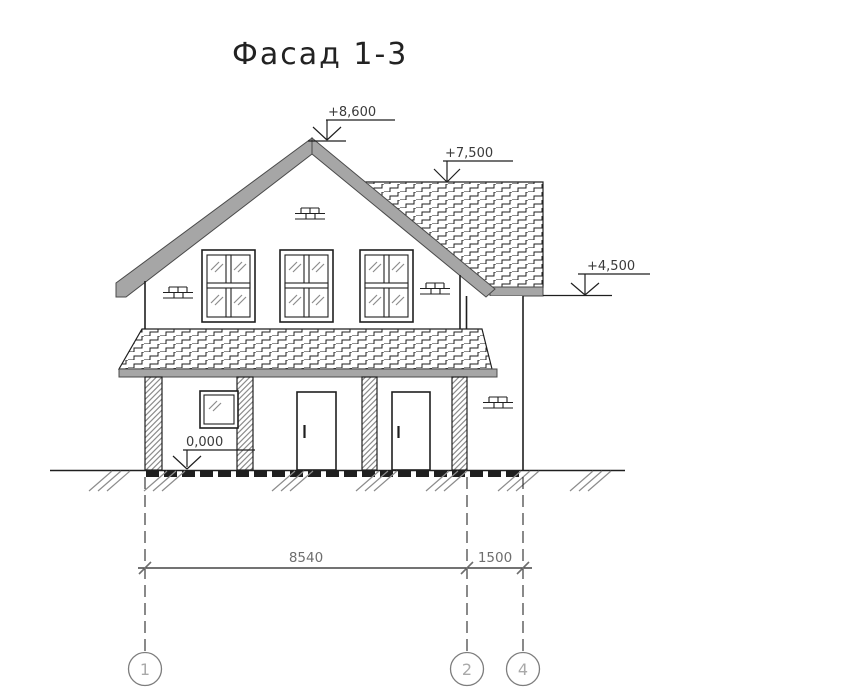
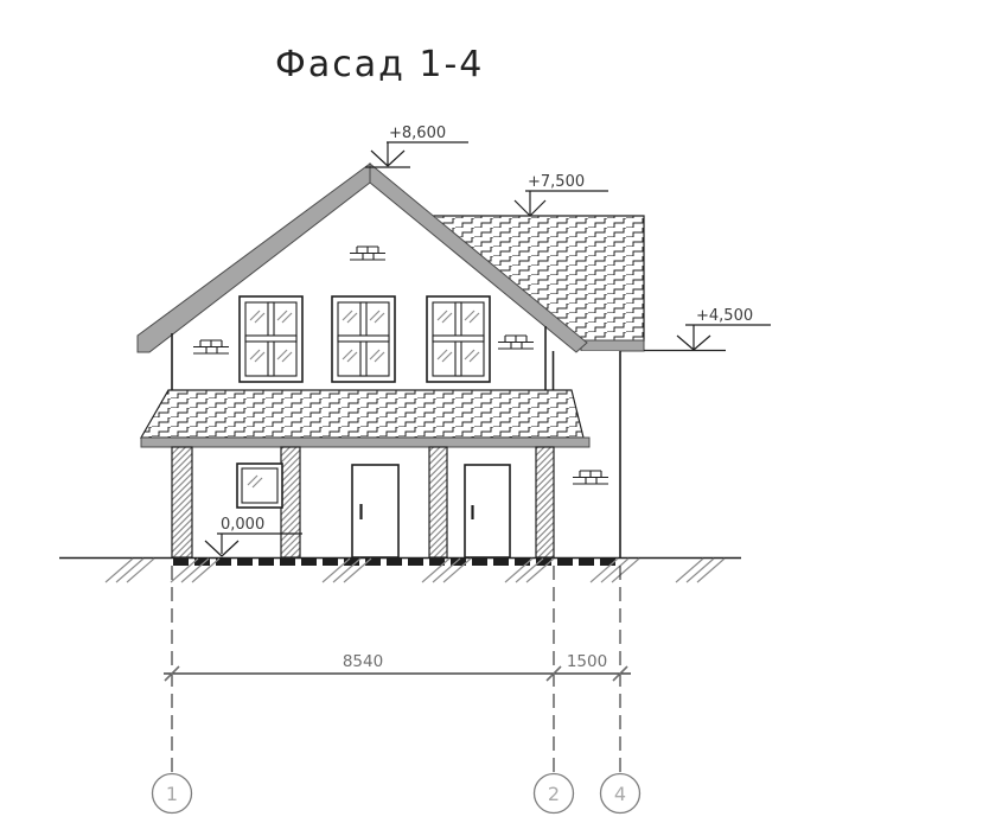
  +8,600
  +7,500
  +4,500
  0,000
  8540
  1500
  1
  2
  4
- Фасад 1-3
+ Фасад 1-4
